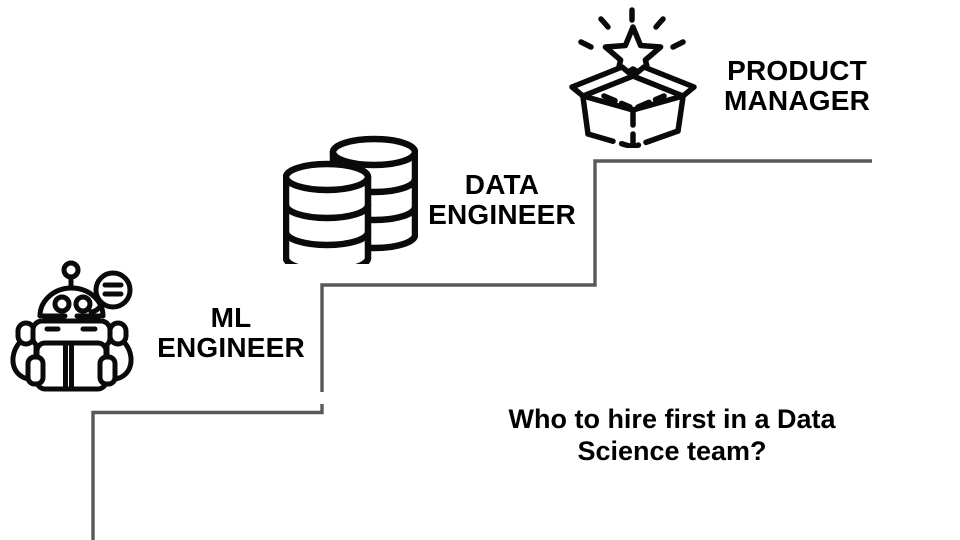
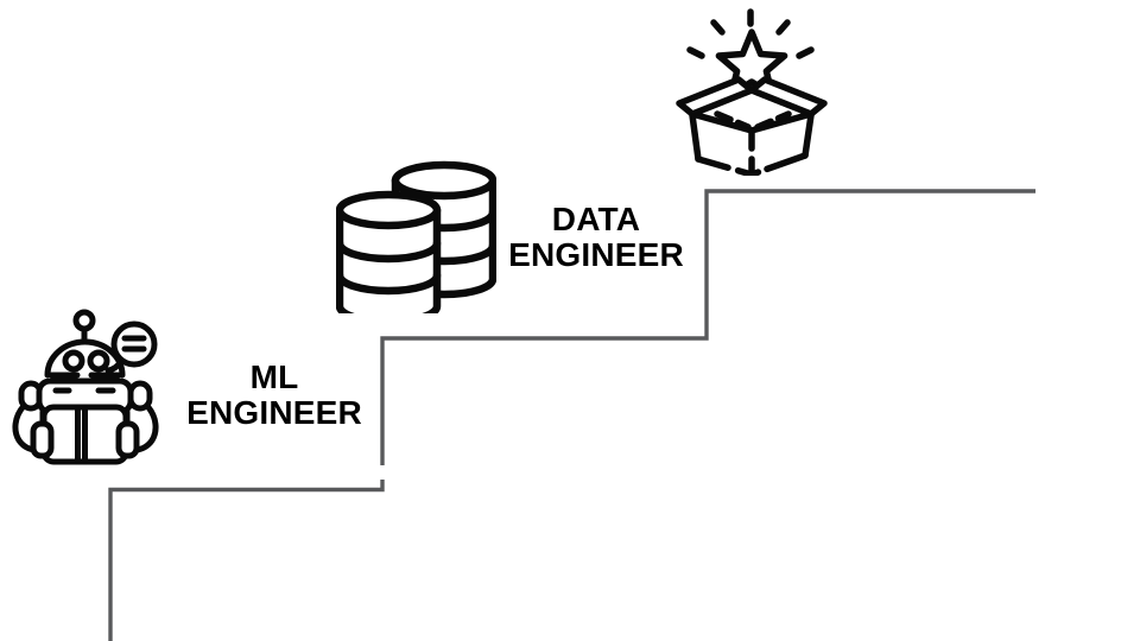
  ML
  ENGINEER
  DATA
  ENGINEER
- PRODUCT
- MANAGER
- Who to hire first in a Data
- Science team?
